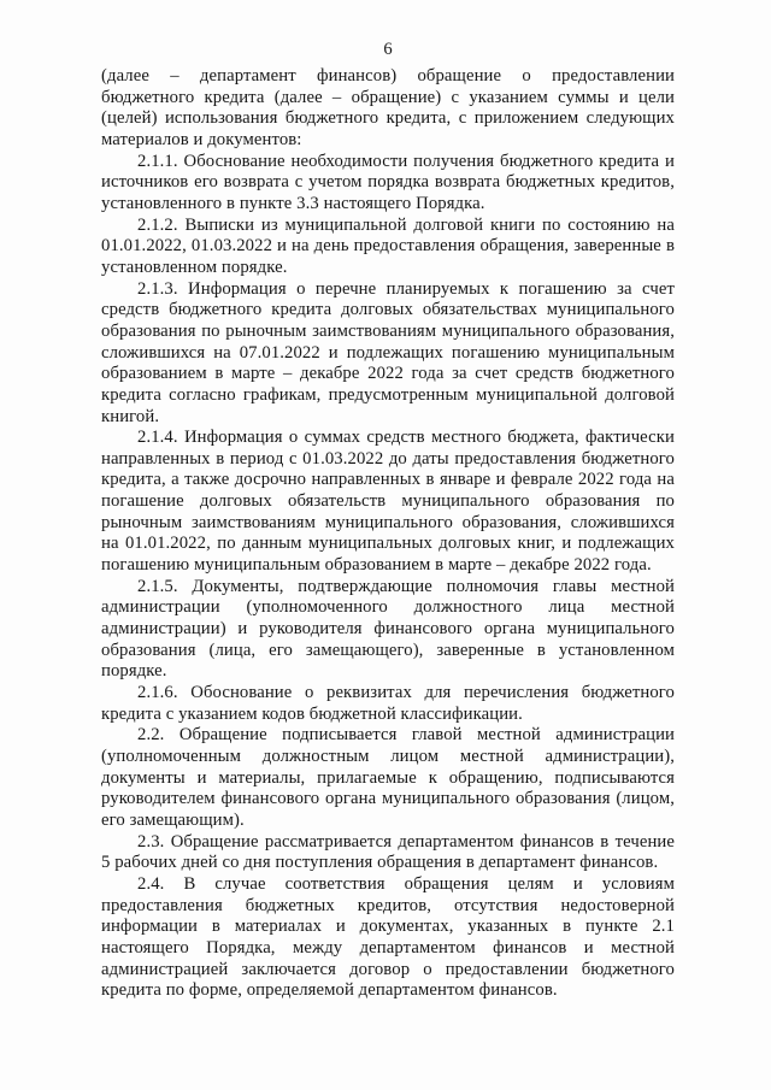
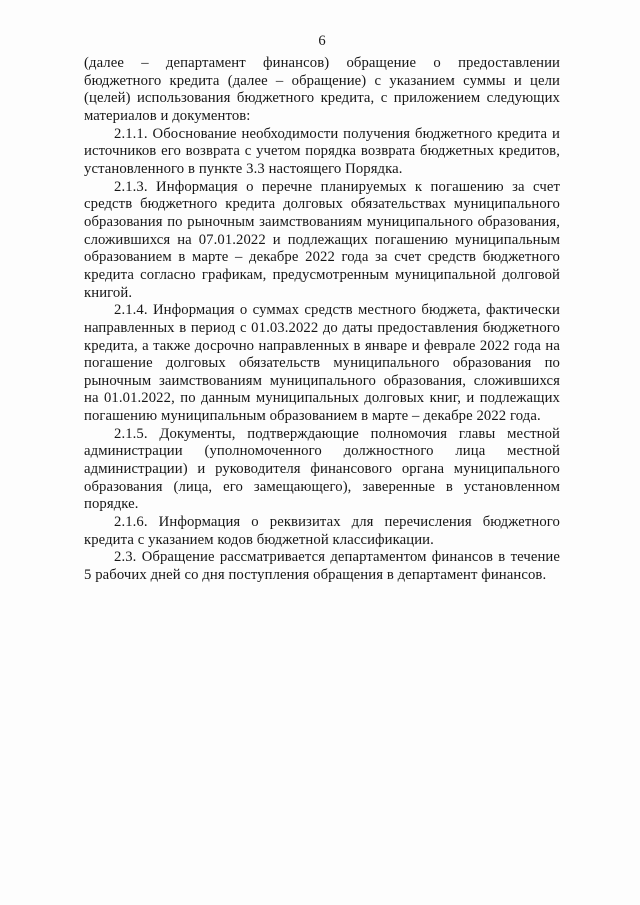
  6
  (далее – департамент финансов) обращение о предоставлении бюджетного кредита (далее – обращение) с указанием суммы и цели (целей) использования бюджетного кредита, с приложением следующих материалов и документов:
  2.1.1. Обоснование необходимости получения бюджетного кредита и источников его возврата с учетом порядка возврата бюджетных кредитов, установленного в пункте 3.3 настоящего Порядка.
- 2.1.2. Выписки из муниципальной долговой книги по состоянию на 01.01.2022, 01.03.2022 и на день предоставления обращения, заверенные в установленном порядке.
  2.1.3. Информация о перечне планируемых к погашению за счет средств бюджетного кредита долговых обязательствах муниципального образования по рыночным заимствованиям муниципального образования, сложившихся на 07.01.2022 и подлежащих погашению муниципальным образованием в марте – декабре 2022 года за счет средств бюджетного кредита согласно графикам, предусмотренным муниципальной долговой книгой.
  2.1.4. Информация о суммах средств местного бюджета, фактически направленных в период с 01.03.2022 до даты предоставления бюджетного кредита, а также досрочно направленных в январе и феврале 2022 года на погашение долговых обязательств муниципального образования по рыночным заимствованиям муниципального образования, сложившихся на 01.01.2022, по данным муниципальных долговых книг, и подлежащих погашению муниципальным образованием в марте – декабре 2022 года.
  2.1.5. Документы, подтверждающие полномочия главы местной администрации (уполномоченного должностного лица местной администрации) и руководителя финансового органа муниципального образования (лица, его замещающего), заверенные в установленном порядке.
- 2.1.6. Обоснование о реквизитах для перечисления бюджетного кредита с указанием кодов бюджетной классификации.
+ 2.1.6. Информация о реквизитах для перечисления бюджетного кредита с указанием кодов бюджетной классификации.
- 2.2. Обращение подписывается главой местной администрации (уполномоченным должностным лицом местной администрации), документы и материалы, прилагаемые к обращению, подписываются руководителем финансового органа муниципального образования (лицом, его замещающим).
  2.3. Обращение рассматривается департаментом финансов в течение 5 рабочих дней со дня поступления обращения в департамент финансов.
- 2.4. В случае соответствия обращения целям и условиям предоставления бюджетных кредитов, отсутствия недостоверной информации в материалах и документах, указанных в пункте 2.1 настоящего Порядка, между департаментом финансов и местной администрацией заключается договор о предоставлении бюджетного кредита по форме, определяемой департаментом финансов.
